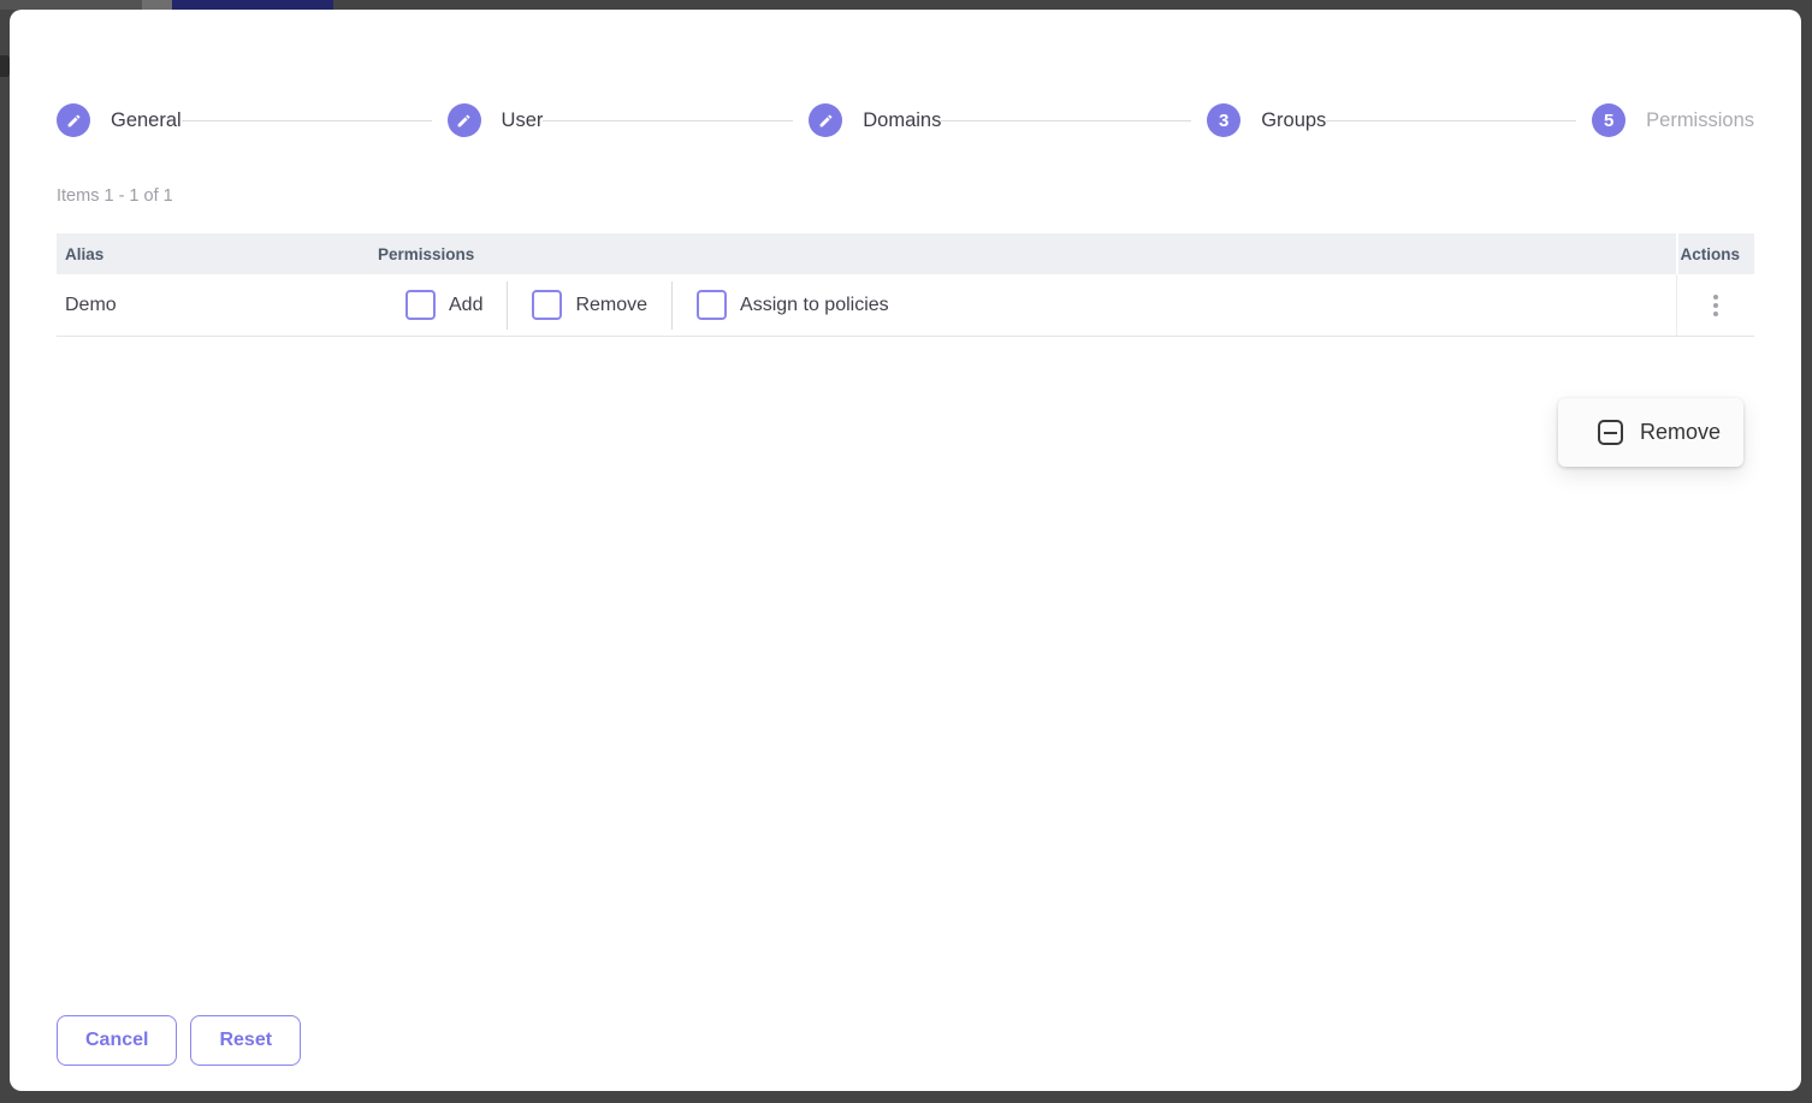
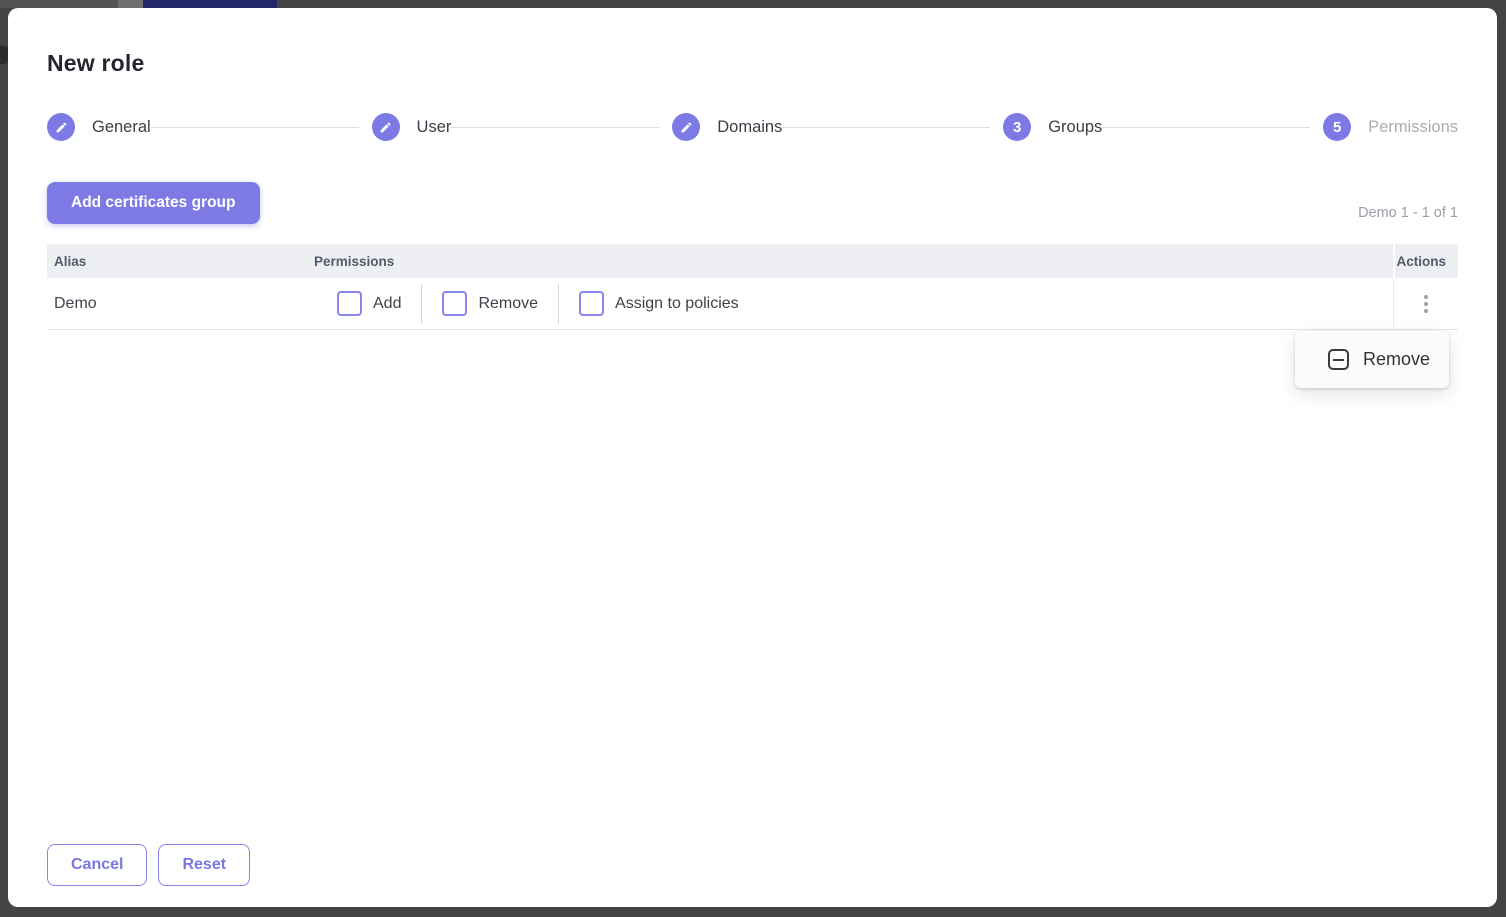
+ New role
  General
  User
  Domains
  3
  Groups
  5
  Permissions
+ Add certificates group
- Items 1 - 1 of 1
+ Demo 1 - 1 of 1
  Alias
  Permissions
  Actions
  Demo
  Add
  Remove
  Assign to policies
  Remove
  Cancel
  Reset
